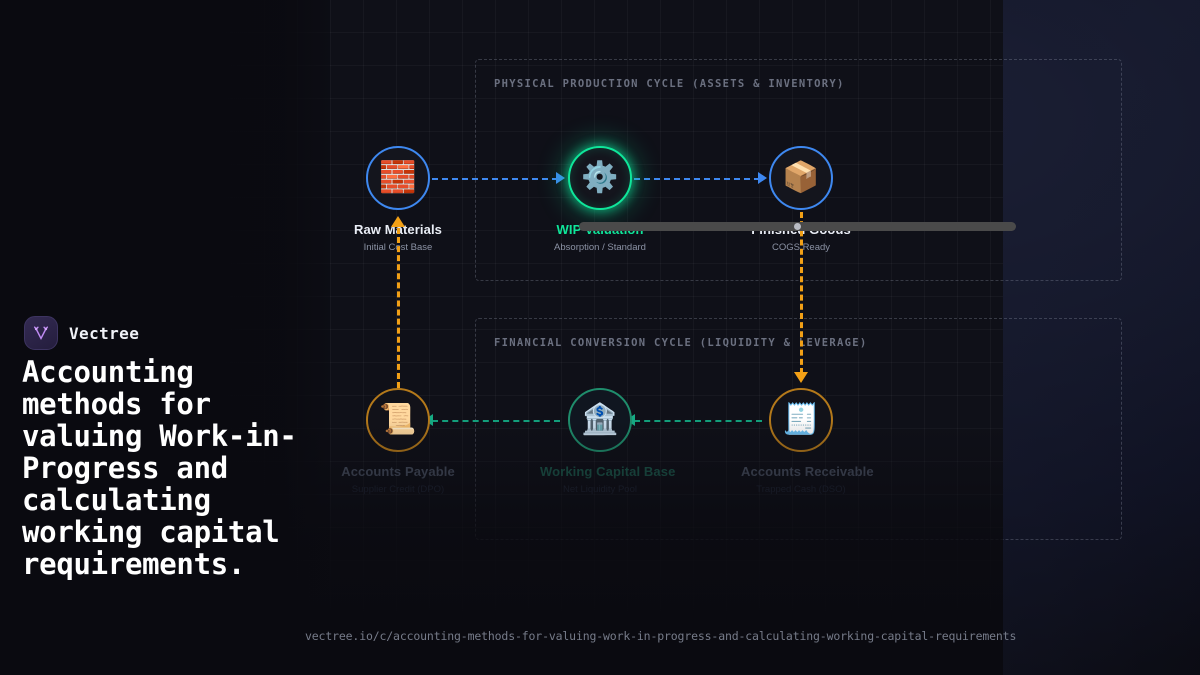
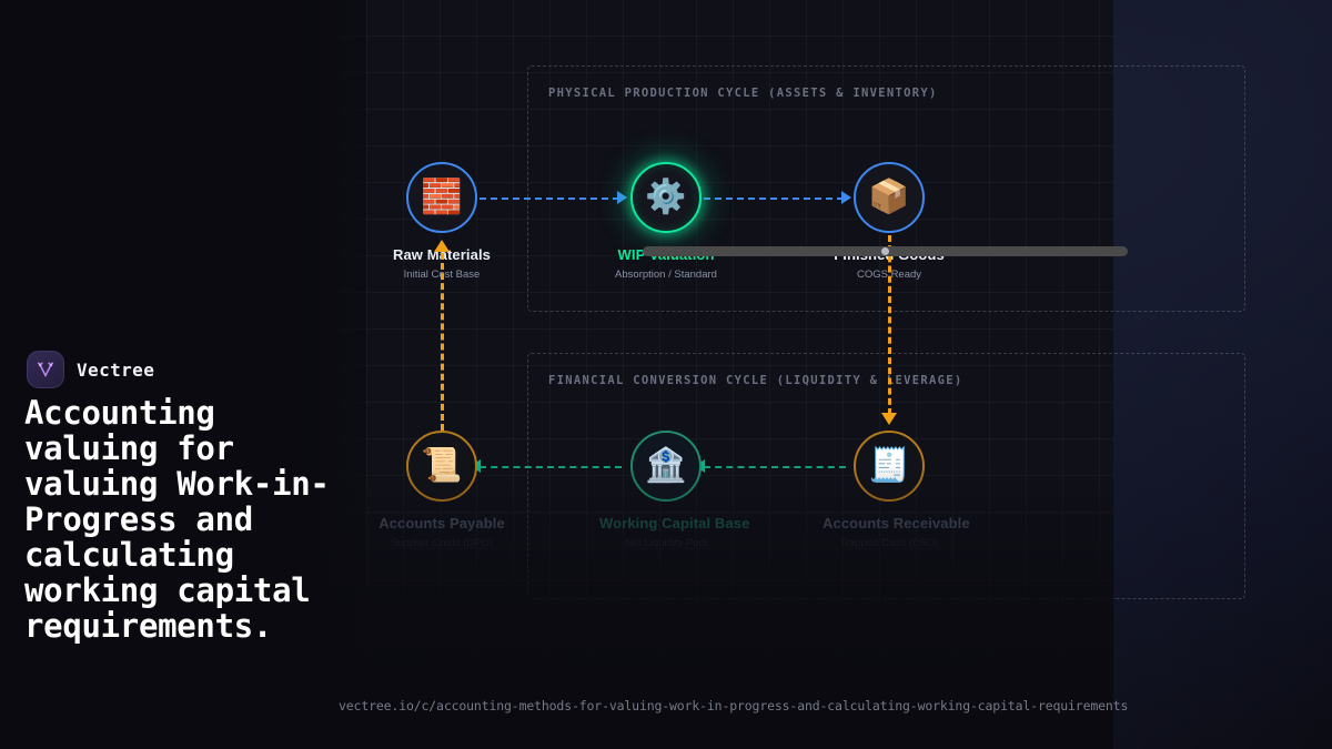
  Vectree
- Accounting methods for valuing Work-in-Progress and calculating working capital requirements.
+ Accounting valuing for valuing Work-in-Progress and calculating working capital requirements.
  vectree.io/c/accounting-methods-for-valuing-work-in-progress-and-calculating-working-capital-requirements
